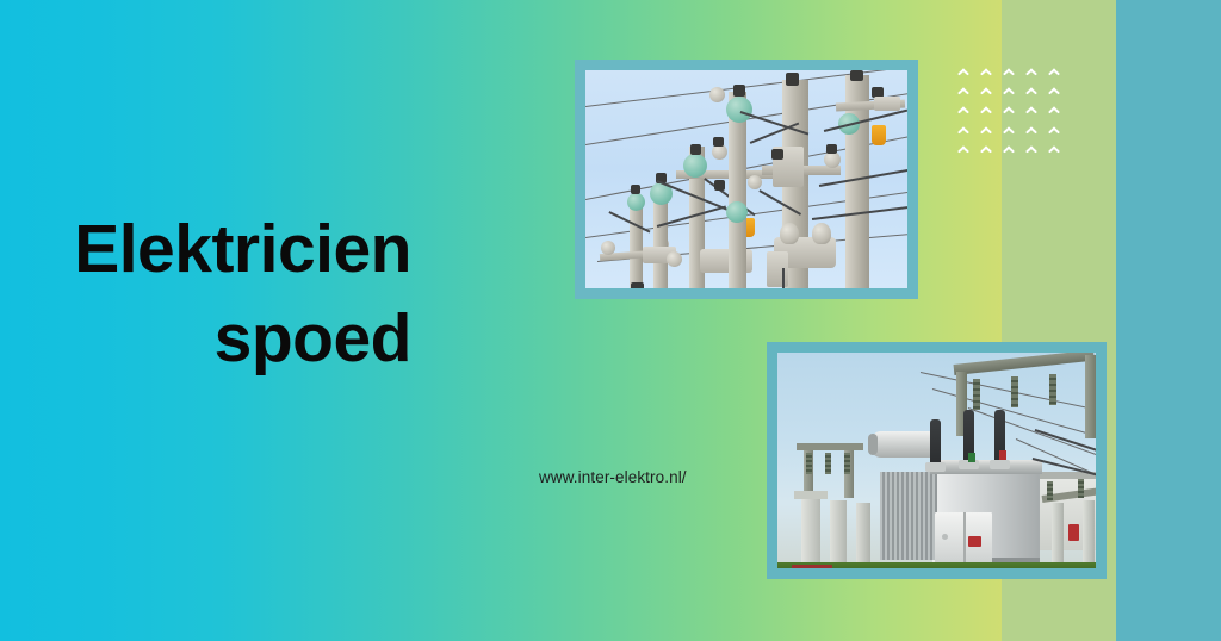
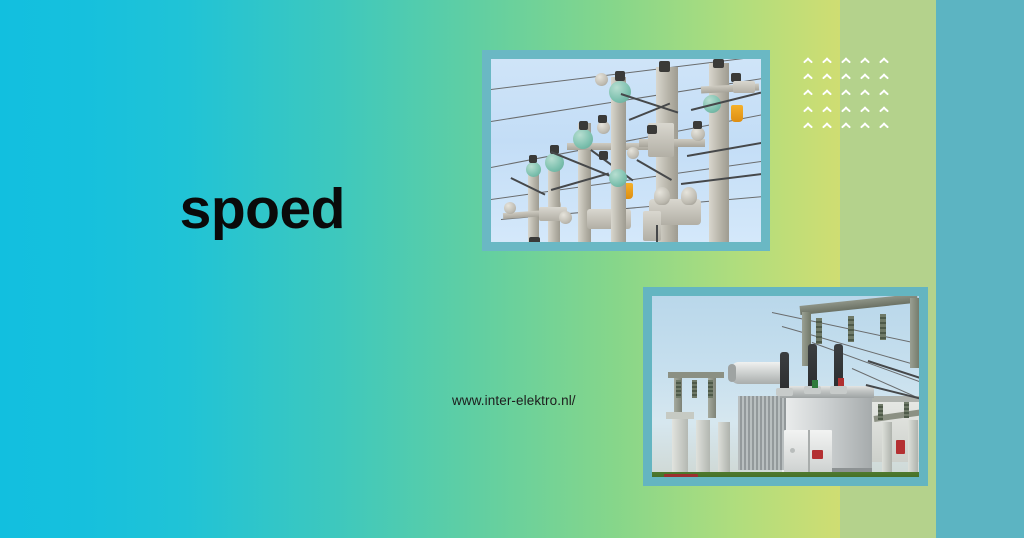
- Elektricien
  spoed
  www.inter-elektro.nl/
